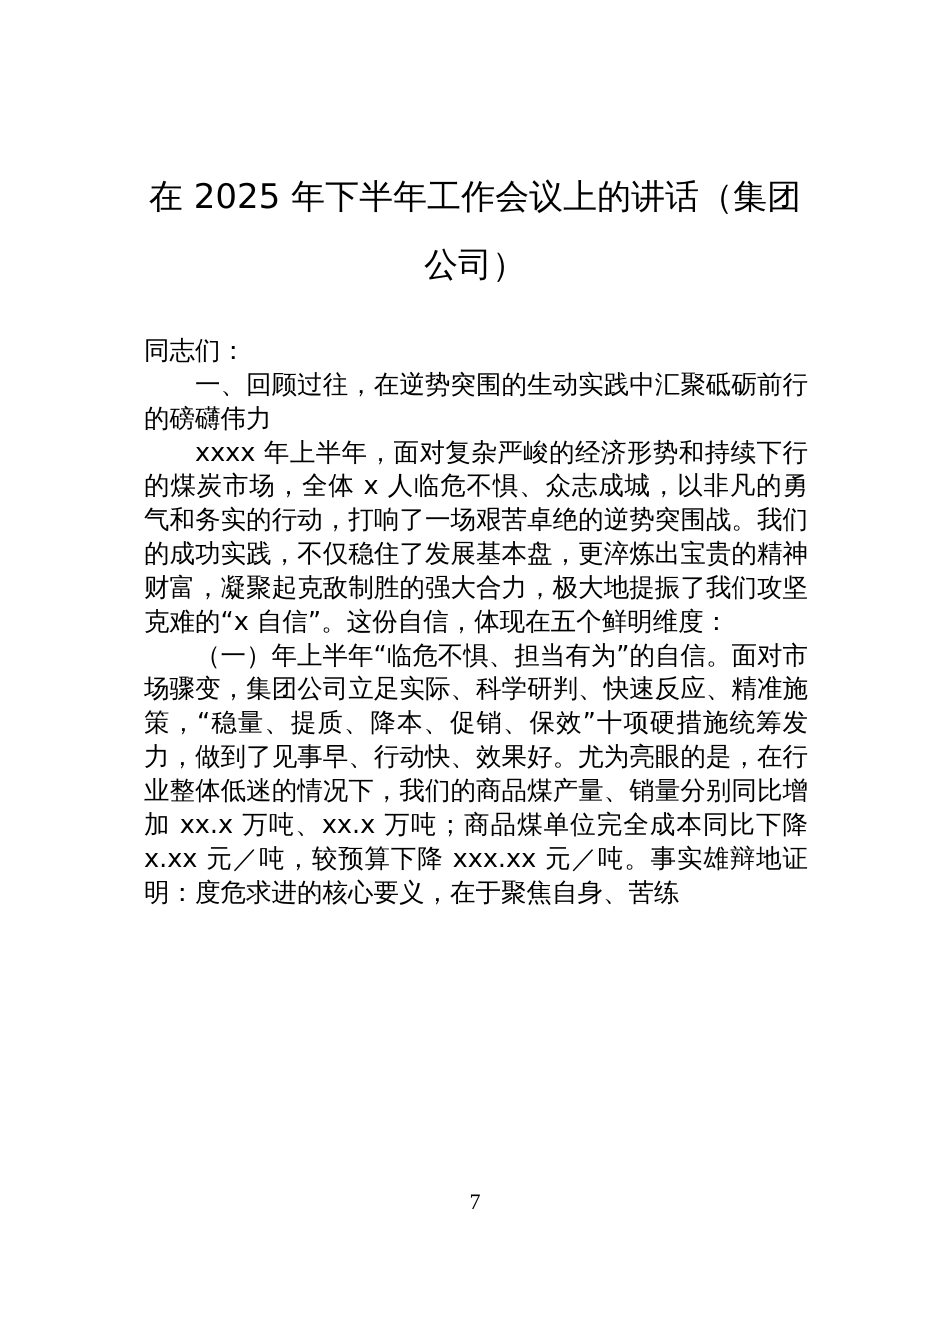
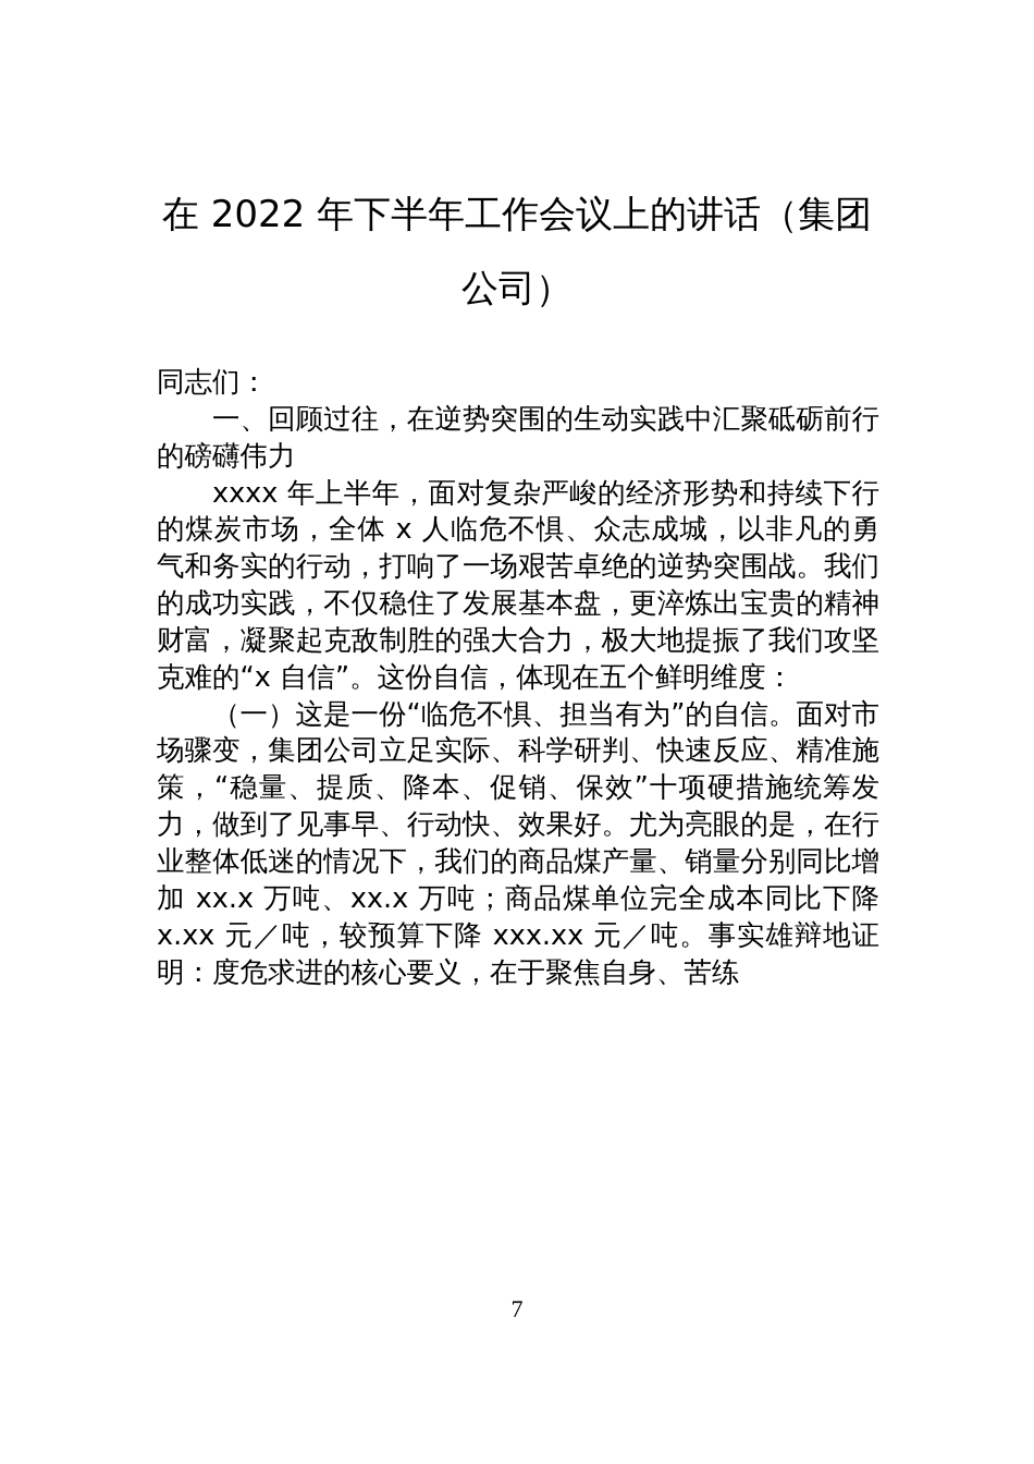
- 在 2025 年下半年工作会议上的讲话（集团
+ 在 2022 年下半年工作会议上的讲话（集团
  公司）
  同志们：
  一、回顾过往，在逆势突围的生动实践中汇聚砥砺前行的磅礴伟力
  xxxx 年上半年，面对复杂严峻的经济形势和持续下行的煤炭市场，全体 x 人临危不惧、众志成城，以非凡的勇气和务实的行动，打响了一场艰苦卓绝的逆势突围战。我们的成功实践，不仅稳住了发展基本盘，更淬炼出宝贵的精神财富，凝聚起克敌制胜的强大合力，极大地提振了我们攻坚克难的“x 自信”。这份自信，体现在五个鲜明维度：
- （一）年上半年“临危不惧、担当有为”的自信。面对市场骤变，集团公司立足实际、科学研判、快速反应、精准施策，“稳量、提质、降本、促销、保效”十项硬措施统筹发力，做到了见事早、行动快、效果好。尤为亮眼的是，在行业整体低迷的情况下，我们的商品煤产量、销量分别同比增加 xx.x 万吨、xx.x 万吨；商品煤单位完全成本同比下降 x.xx 元／吨，较预算下降 xxx.xx 元／吨。事实雄辩地证明：度危求进的核心要义，在于聚焦自身、苦练
+ （一）这是一份“临危不惧、担当有为”的自信。面对市场骤变，集团公司立足实际、科学研判、快速反应、精准施策，“稳量、提质、降本、促销、保效”十项硬措施统筹发力，做到了见事早、行动快、效果好。尤为亮眼的是，在行业整体低迷的情况下，我们的商品煤产量、销量分别同比增加 xx.x 万吨、xx.x 万吨；商品煤单位完全成本同比下降 x.xx 元／吨，较预算下降 xxx.xx 元／吨。事实雄辩地证明：度危求进的核心要义，在于聚焦自身、苦练
  7
